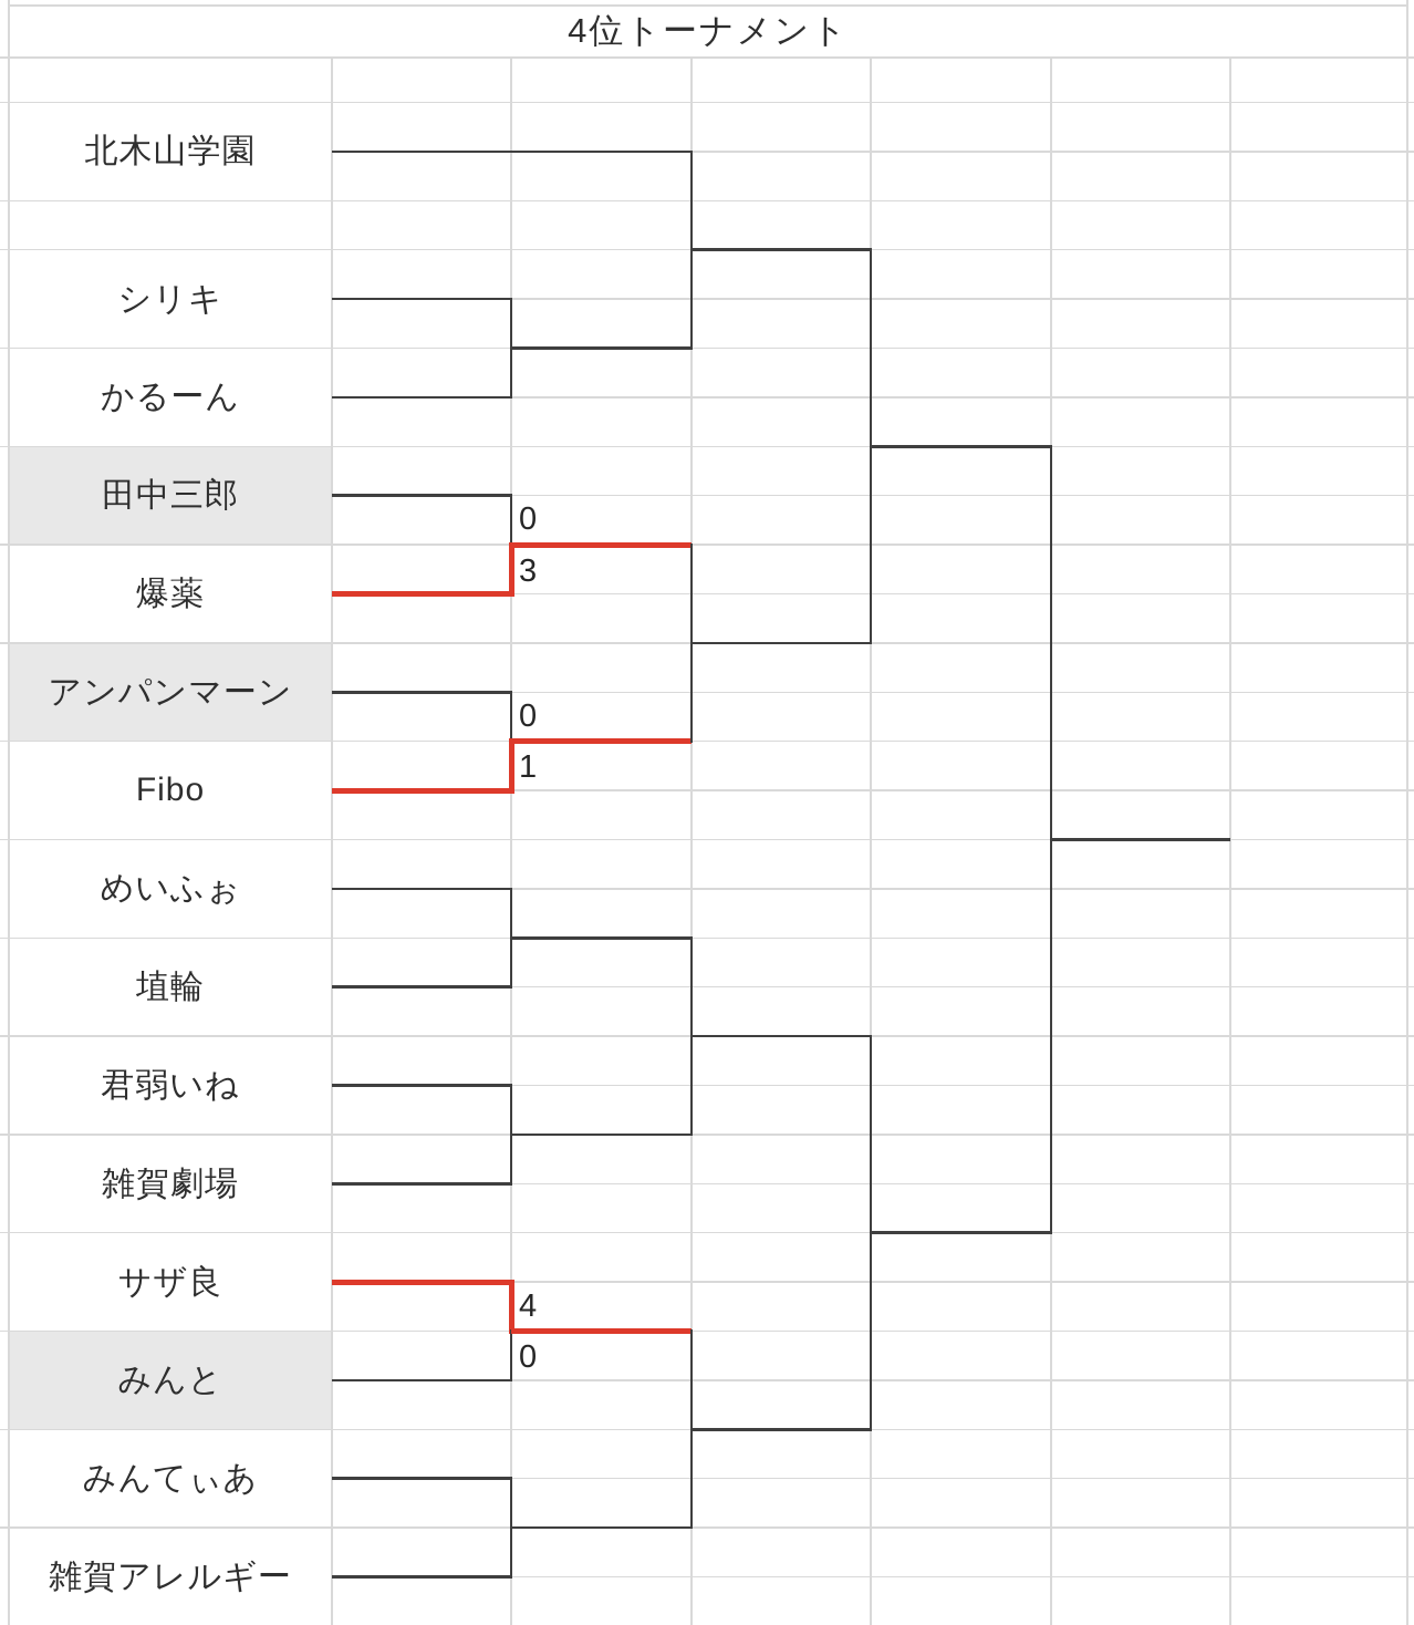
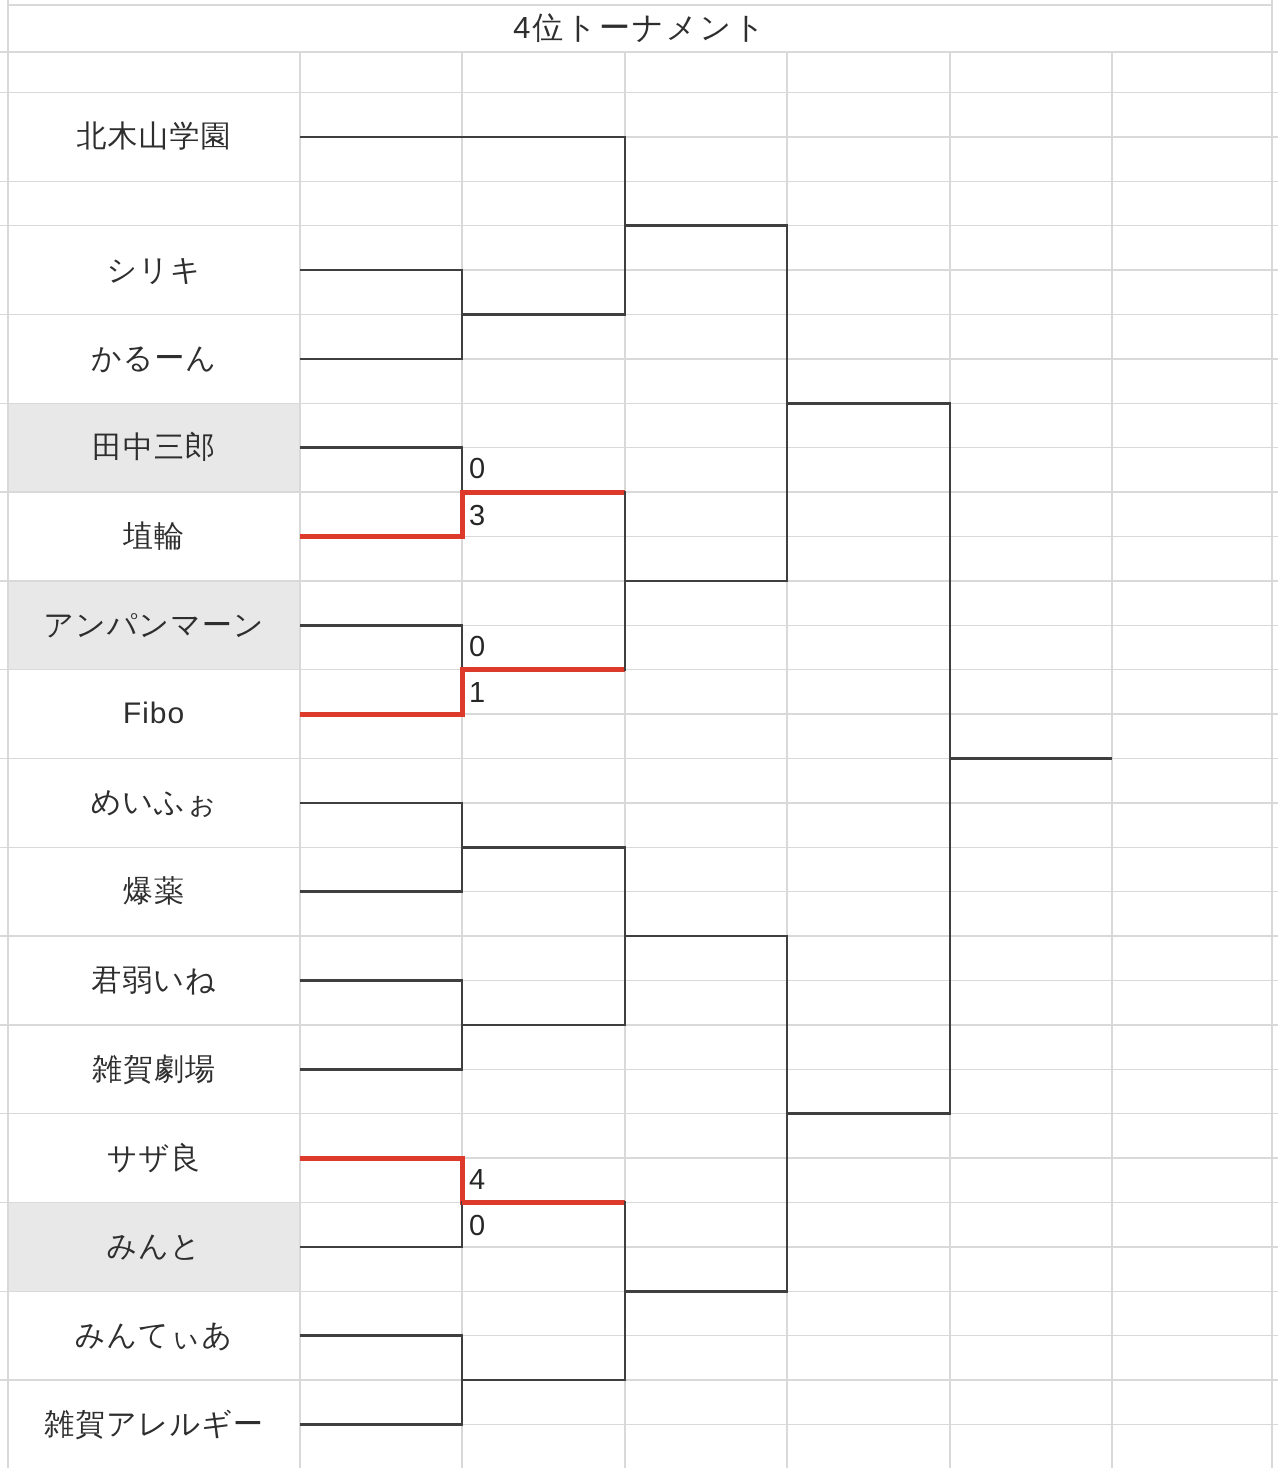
  4位トーナメント
  北木山学園
  シリキ
  かるーん
  田中三郎
- 爆薬
+ 埴輪
  アンパンマーン
  Fibo
  めいふぉ
- 埴輪
+ 爆薬
  君弱いね
  雑賀劇場
  サザ良
  みんと
  みんてぃあ
  雑賀アレルギー
  0
  3
  0
  1
  4
  0
